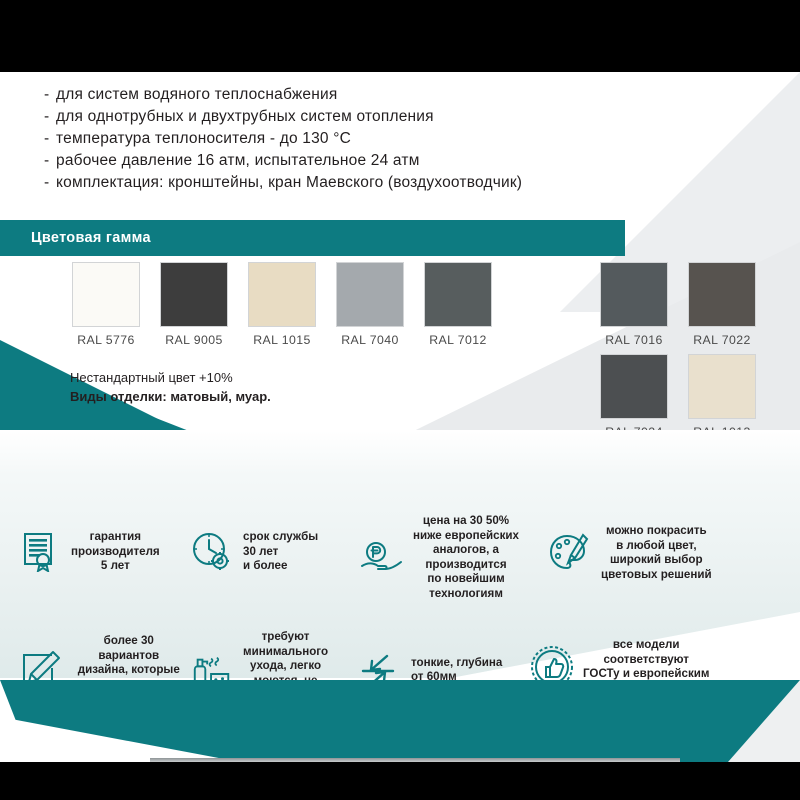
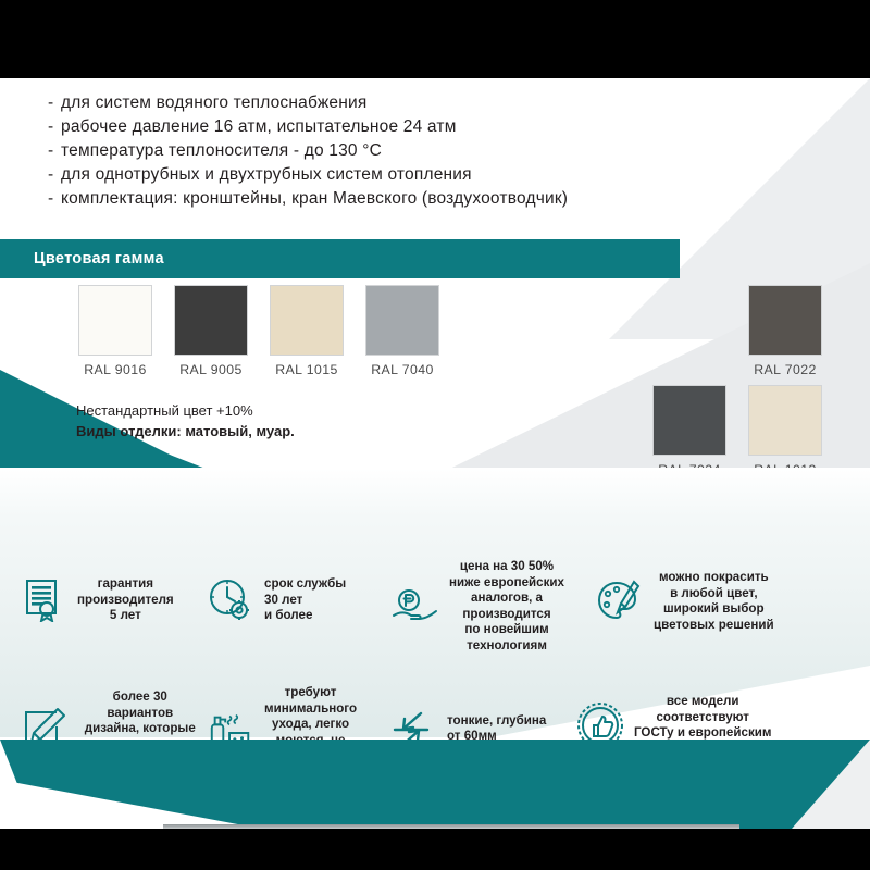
  - для систем водяного теплоснабжения
- - для однотрубных и двухтрубных систем отопления
+ - рабочее давление 16 атм, испытательное 24 атм
  - температура теплоносителя - до 130 °C
- - рабочее давление 16 атм, испытательное 24 атм
+ - для однотрубных и двухтрубных систем отопления
  - комплектация: кронштейны, кран Маевского (воздухоотводчик)
  Цветовая гамма
- RAL 5776
+ RAL 9016
  RAL 9005
  RAL 1015
  RAL 7040
- RAL 7012
- RAL 7016
  RAL 7022
  Нестандартный цвет +10%
  Виды отделки: матовый, муар.
  гарантия
  производителя
  5 лет
  срок службы
  30 лет
  и более
  цена на 30 50%
  ниже европейских
  аналогов, а
  производится
  по новейшим
  технологиям
  можно покрасить
  в любой цвет,
  широкий выбор
  цветовых решений
  более 30
  вариантов
  дизайна, которые
  требуют
  минимального
  ухода, легко
  тонкие, глубина
  от 60мм
  все модели
  соответствуют
  ГОСТу и европейским
